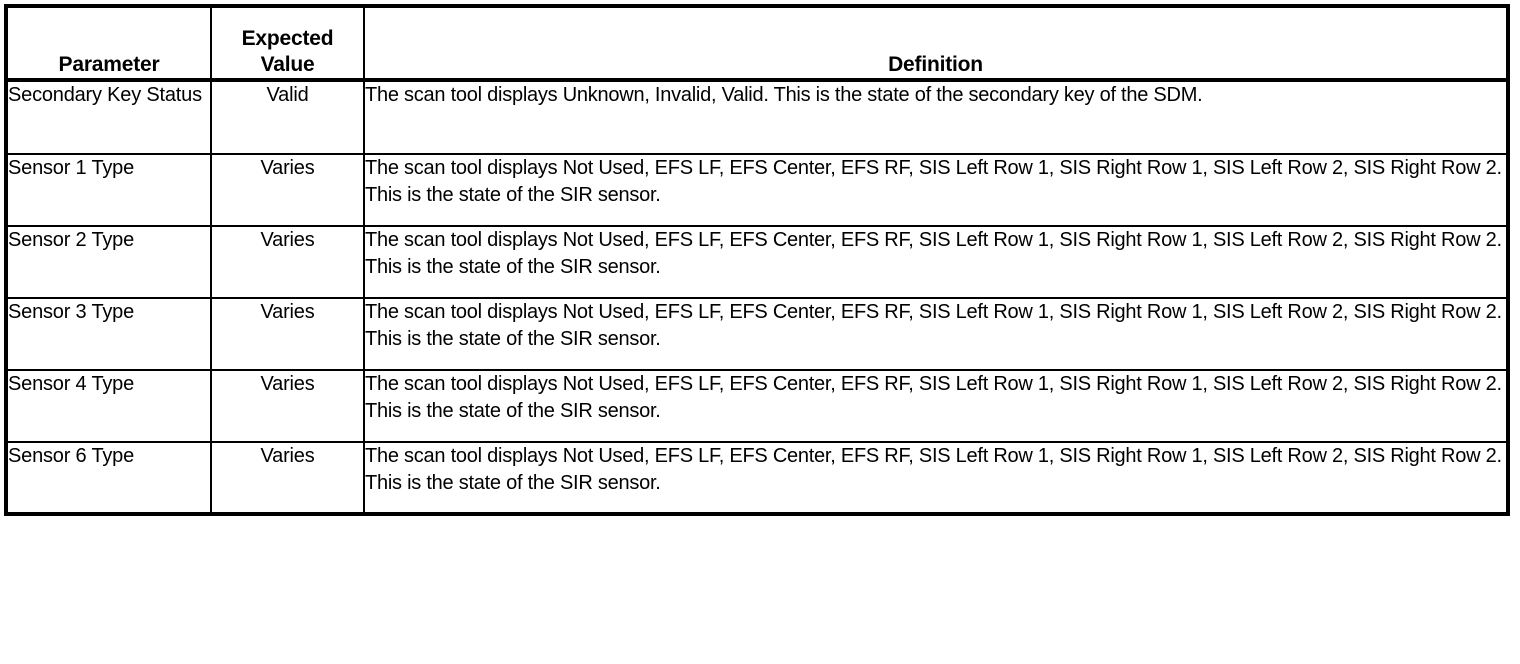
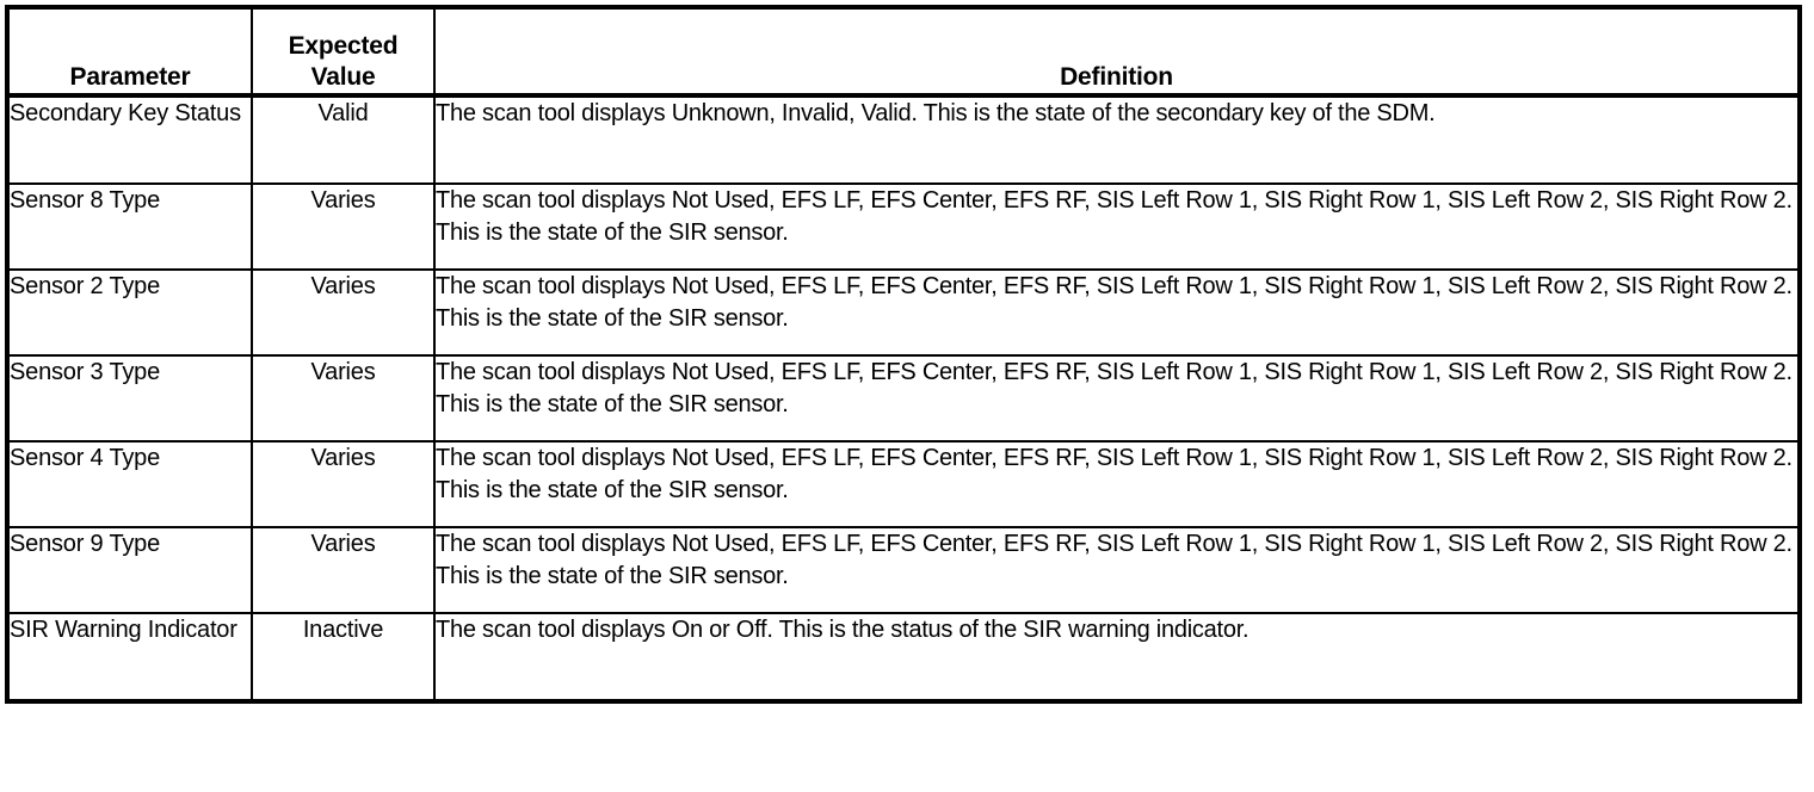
  Parameter	Expected Value	Definition
  Secondary Key Status	Valid	The scan tool displays Unknown, Invalid, Valid. This is the state of the secondary key of the SDM.
- Sensor 1 Type	Varies	The scan tool displays Not Used, EFS LF, EFS Center, EFS RF, SIS Left Row 1, SIS Right Row 1, SIS Left Row 2, SIS Right Row 2. This is the state of the SIR sensor.
+ Sensor 8 Type	Varies	The scan tool displays Not Used, EFS LF, EFS Center, EFS RF, SIS Left Row 1, SIS Right Row 1, SIS Left Row 2, SIS Right Row 2. This is the state of the SIR sensor.
  Sensor 2 Type	Varies	The scan tool displays Not Used, EFS LF, EFS Center, EFS RF, SIS Left Row 1, SIS Right Row 1, SIS Left Row 2, SIS Right Row 2. This is the state of the SIR sensor.
  Sensor 3 Type	Varies	The scan tool displays Not Used, EFS LF, EFS Center, EFS RF, SIS Left Row 1, SIS Right Row 1, SIS Left Row 2, SIS Right Row 2. This is the state of the SIR sensor.
  Sensor 4 Type	Varies	The scan tool displays Not Used, EFS LF, EFS Center, EFS RF, SIS Left Row 1, SIS Right Row 1, SIS Left Row 2, SIS Right Row 2. This is the state of the SIR sensor.
- Sensor 6 Type	Varies	The scan tool displays Not Used, EFS LF, EFS Center, EFS RF, SIS Left Row 1, SIS Right Row 1, SIS Left Row 2, SIS Right Row 2. This is the state of the SIR sensor.
+ Sensor 9 Type	Varies	The scan tool displays Not Used, EFS LF, EFS Center, EFS RF, SIS Left Row 1, SIS Right Row 1, SIS Left Row 2, SIS Right Row 2. This is the state of the SIR sensor.
+ SIR Warning Indicator	Inactive	The scan tool displays On or Off. This is the status of the SIR warning indicator.
